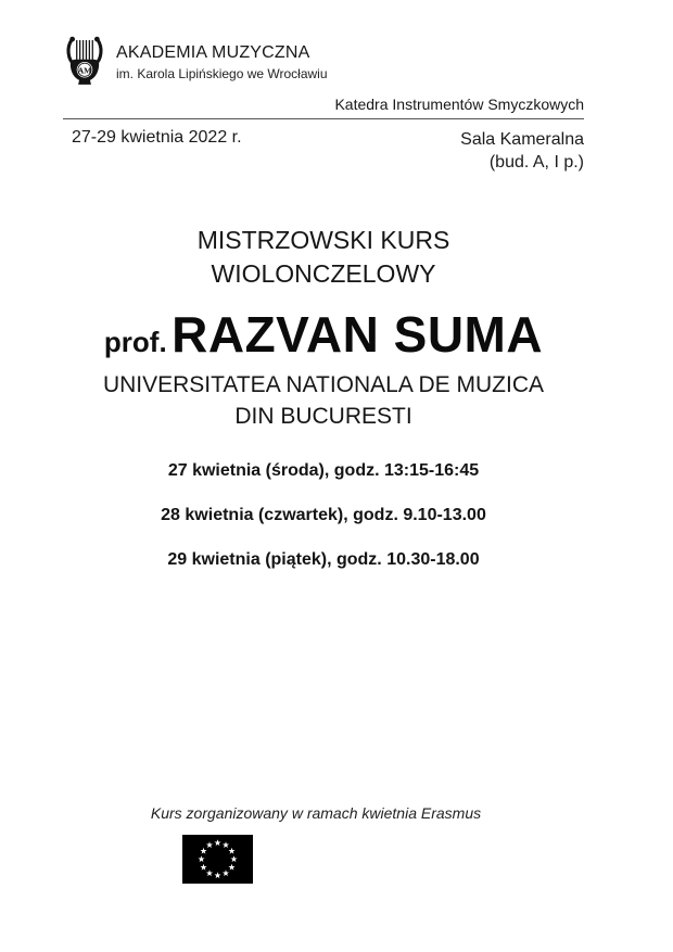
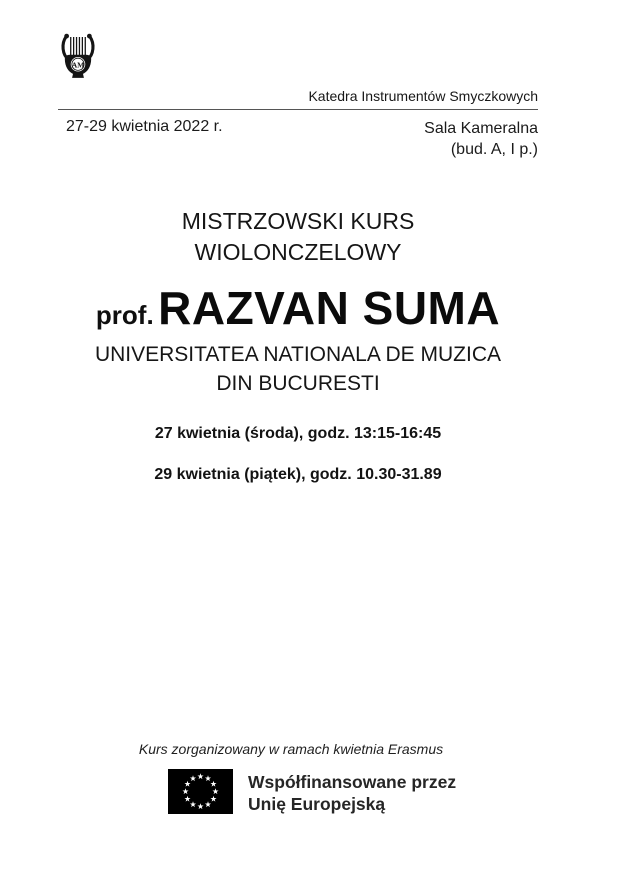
  AM
- AKADEMIA MUZYCZNA
- im. Karola Lipińskiego we Wrocławiu
  Katedra Instrumentów Smyczkowych
  27-29 kwietnia 2022 r.
  Sala Kameralna
  (bud. A, I p.)
  MISTRZOWSKI KURS
  WIOLONCZELOWY
  prof. RAZVAN SUMA
  UNIVERSITATEA NATIONALA DE MUZICA
  DIN BUCURESTI
  27 kwietnia (środa), godz. 13:15-16:45
- 28 kwietnia (czwartek), godz. 9.10-13.00
- 29 kwietnia (piątek), godz. 10.30-18.00
+ 29 kwietnia (piątek), godz. 10.30-31.89
  Kurs zorganizowany w ramach kwietnia Erasmus
+ Współfinansowane przez
+ Unię Europejską
